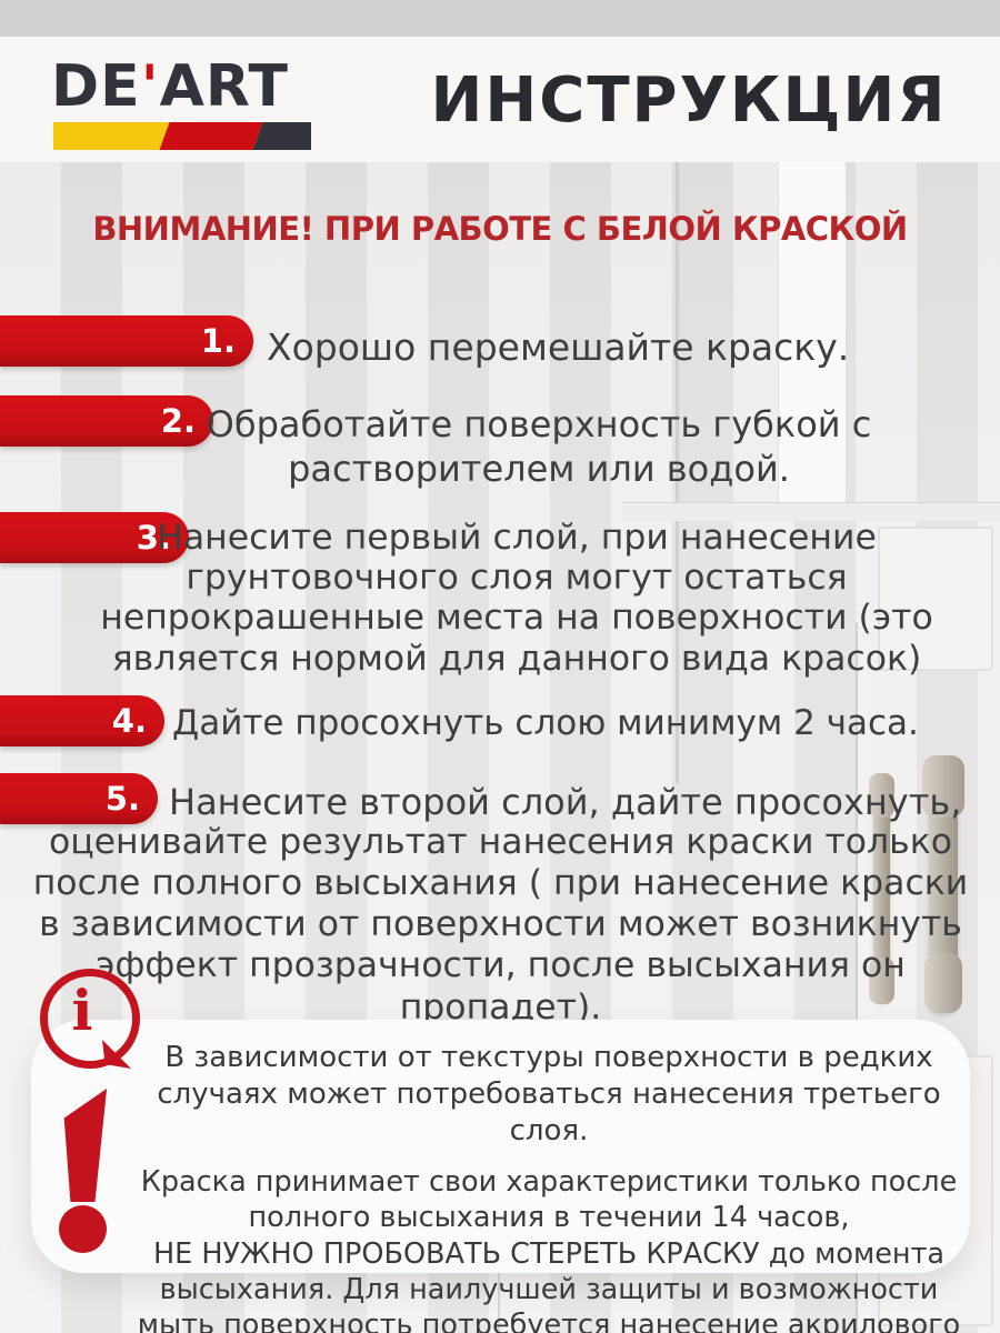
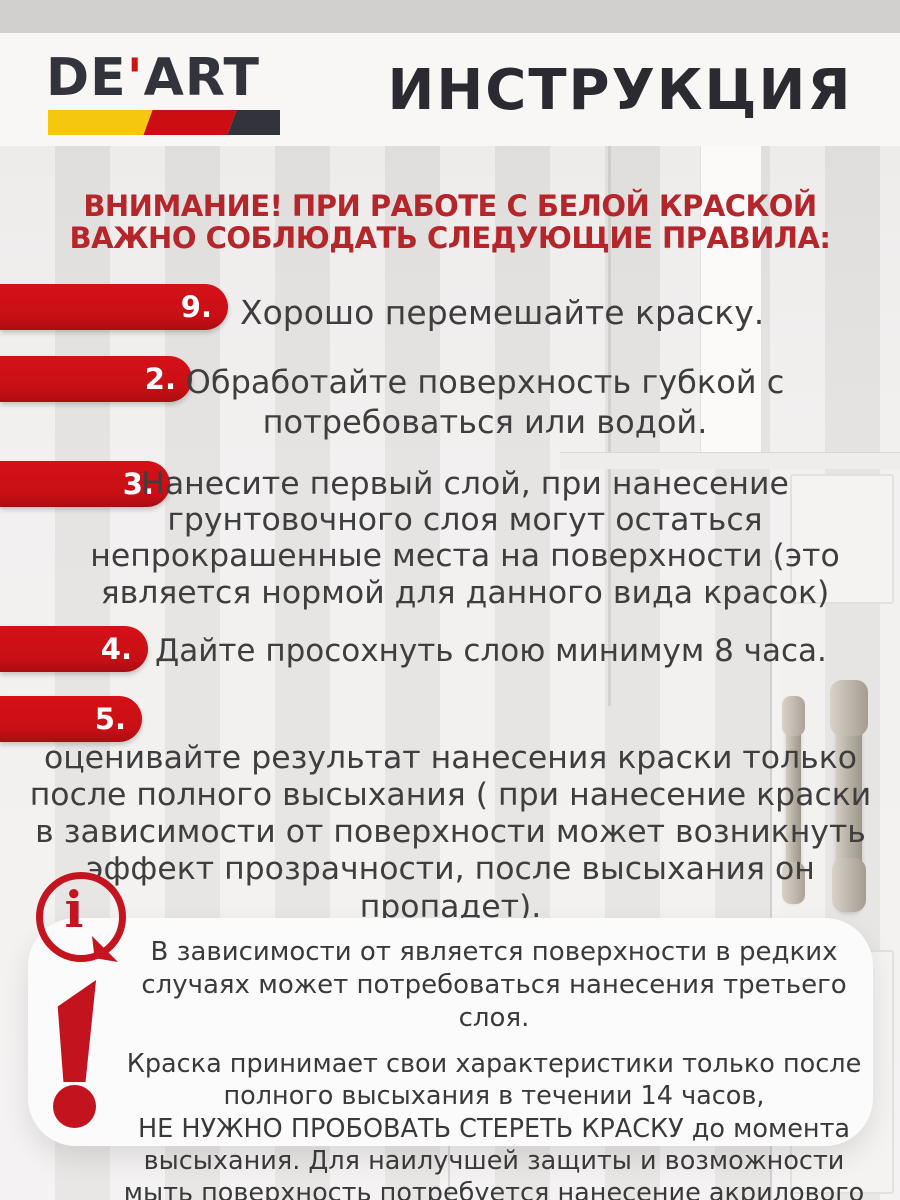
  DE'ART
  ИНСТРУКЦИЯ
  ВНИМАНИЕ! ПРИ РАБОТЕ С БЕЛОЙ КРАСКОЙ
+ ВАЖНО СОБЛЮДАТЬ СЛЕДУЮЩИЕ ПРАВИЛА:
- 1.
+ 9.
  Хорошо перемешайте краску.
  2.
- Обработайте поверхность губкой с растворителем или водой.
+ Обработайте поверхность губкой с потребоваться или водой.
  3.
  Нанесите первый слой, при нанесение грунтовочного слоя могут остаться непрокрашенные места на поверхности (это является нормой для данного вида красок)
  4.
- Дайте просохнуть слою минимум 2 часа.
+ Дайте просохнуть слою минимум 8 часа.
  5.
- Нанесите второй слой, дайте просохнуть,
  оценивайте результат нанесения краски только после полного высыхания ( при нанесение краски в зависимости от поверхности может возникнуть эффект прозрачности, после высыхания он пропадет).
- В зависимости от текстуры поверхности в редких случаях может потребоваться нанесения третьего слоя.
+ В зависимости от является поверхности в редких случаях может потребоваться нанесения третьего слоя.
  Краска принимает свои характеристики только после полного высыхания в течении 14 часов,
  НЕ НУЖНО ПРОБОВАТЬ СТЕРЕТЬ КРАСКУ до момента высыхания. Для наилучшей защиты и возможности мыть поверхность потребуется нанесение акрилового
  i
